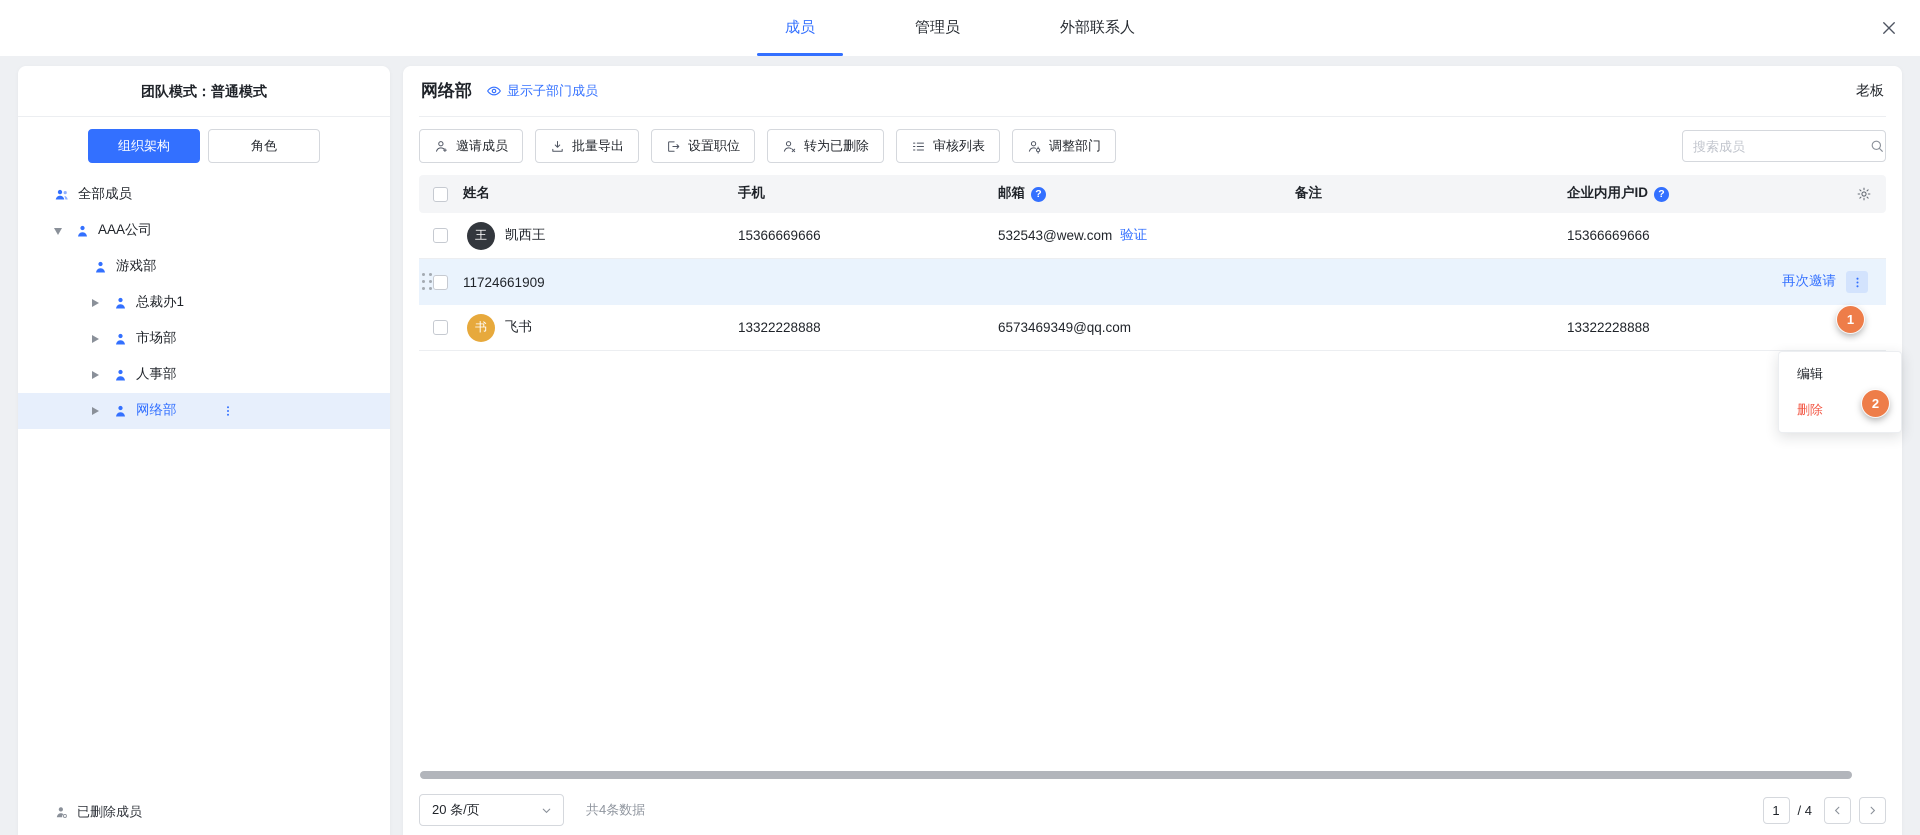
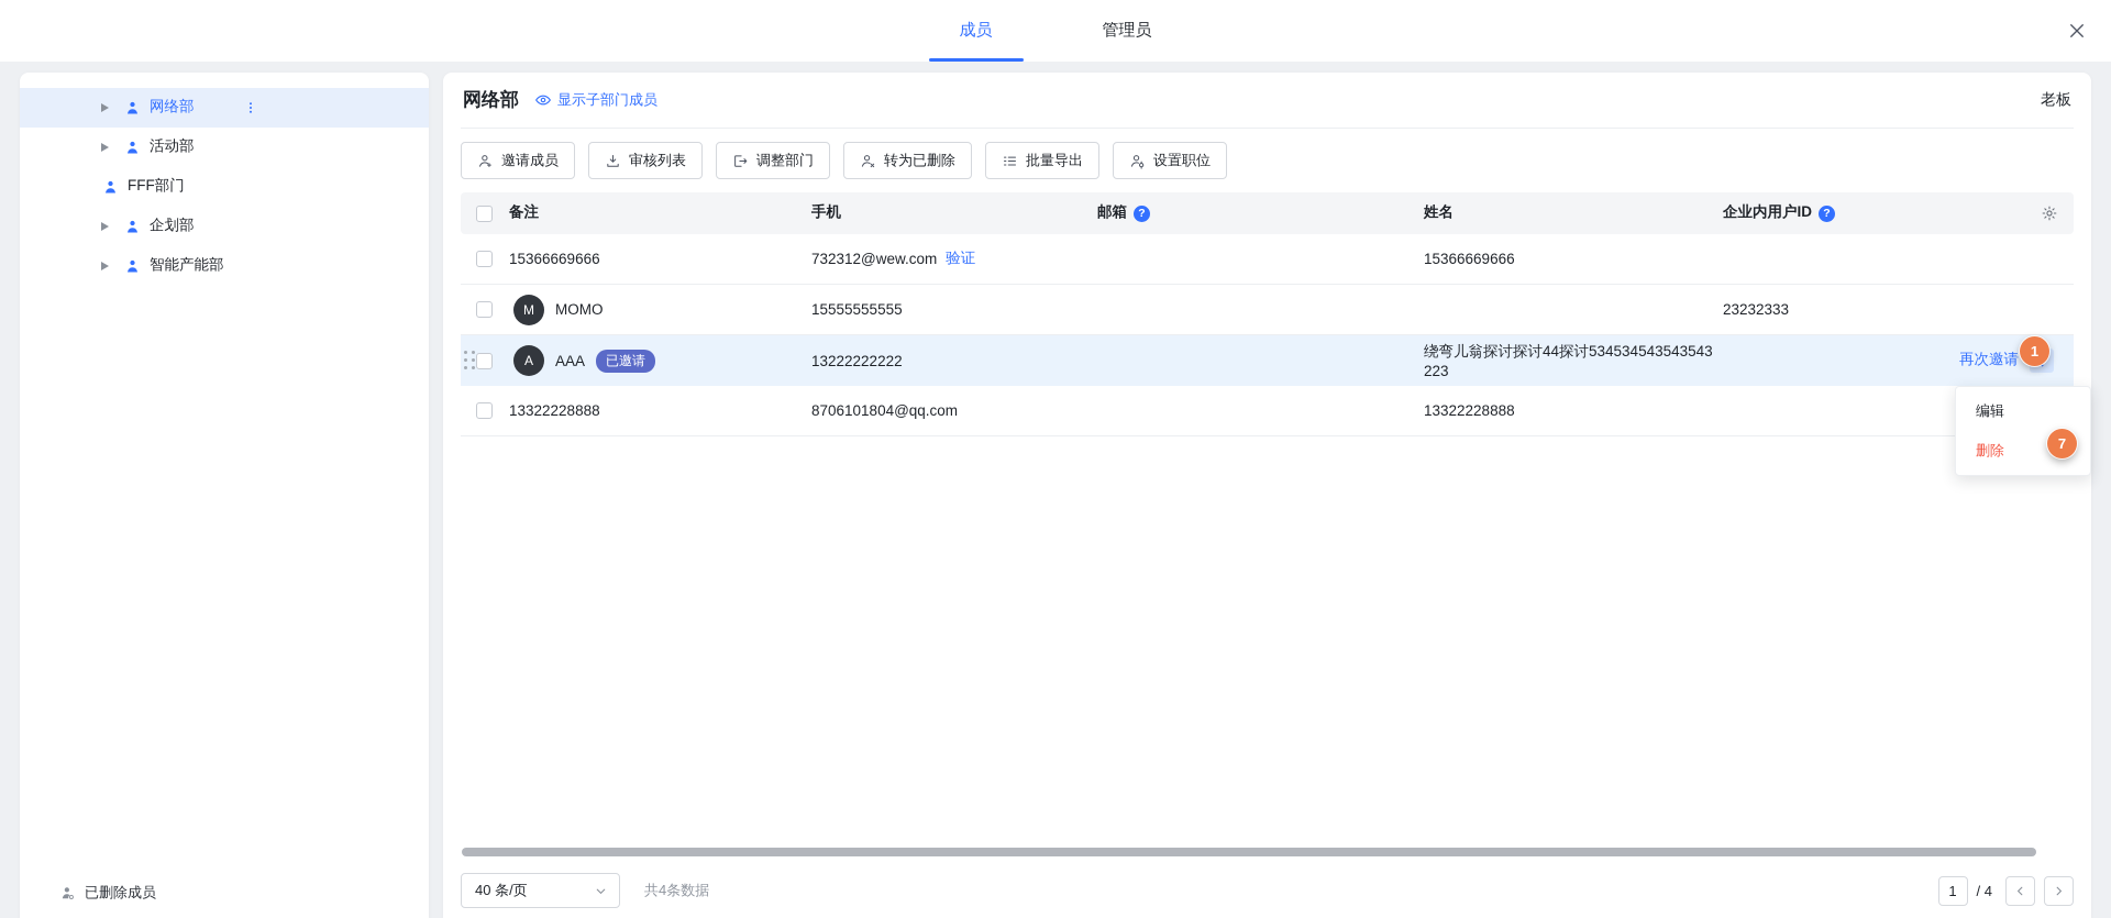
  成员
  管理员
- 外部联系人
- 团队模式：普通模式
- 组织架构
- 角色
- 全部成员
- AAA公司
- 游戏部
- 总裁办1
- 市场部
- 人事部
  网络部
+ 活动部
+ FFF部门
+ 企划部
+ 智能产能部
  已删除成员
  网络部
  显示子部门成员
  老板
  邀请成员
- 批量导出
+ 审核列表
- 设置职位
+ 调整部门
  转为已删除
- 审核列表
+ 批量导出
- 调整部门
+ 设置职位
- 搜索成员
- 姓名
+ 备注
  手机
  邮箱
  ?
- 备注
+ 姓名
  企业内用户ID
  ?
- 王
- 凯西王
  15366669666
- 532543@wew.com
+ 732312@wew.com
  验证
  15366669666
+ M
+ MOMO
+ 15555555555
+ 23232333
+ A
+ AAA
+ 已邀请
- 11724661909
+ 13222222222
+ 绕弯儿翁探讨探讨44探讨534534543543543 223
  再次邀请
- 书
- 飞书
  13322228888
- 6573469349@qq.com
+ 8706101804@qq.com
  13322228888
- 20 条/页
+ 40 条/页
  共4条数据
  1
  / 4
  编辑
  删除
  1
- 2
+ 7
